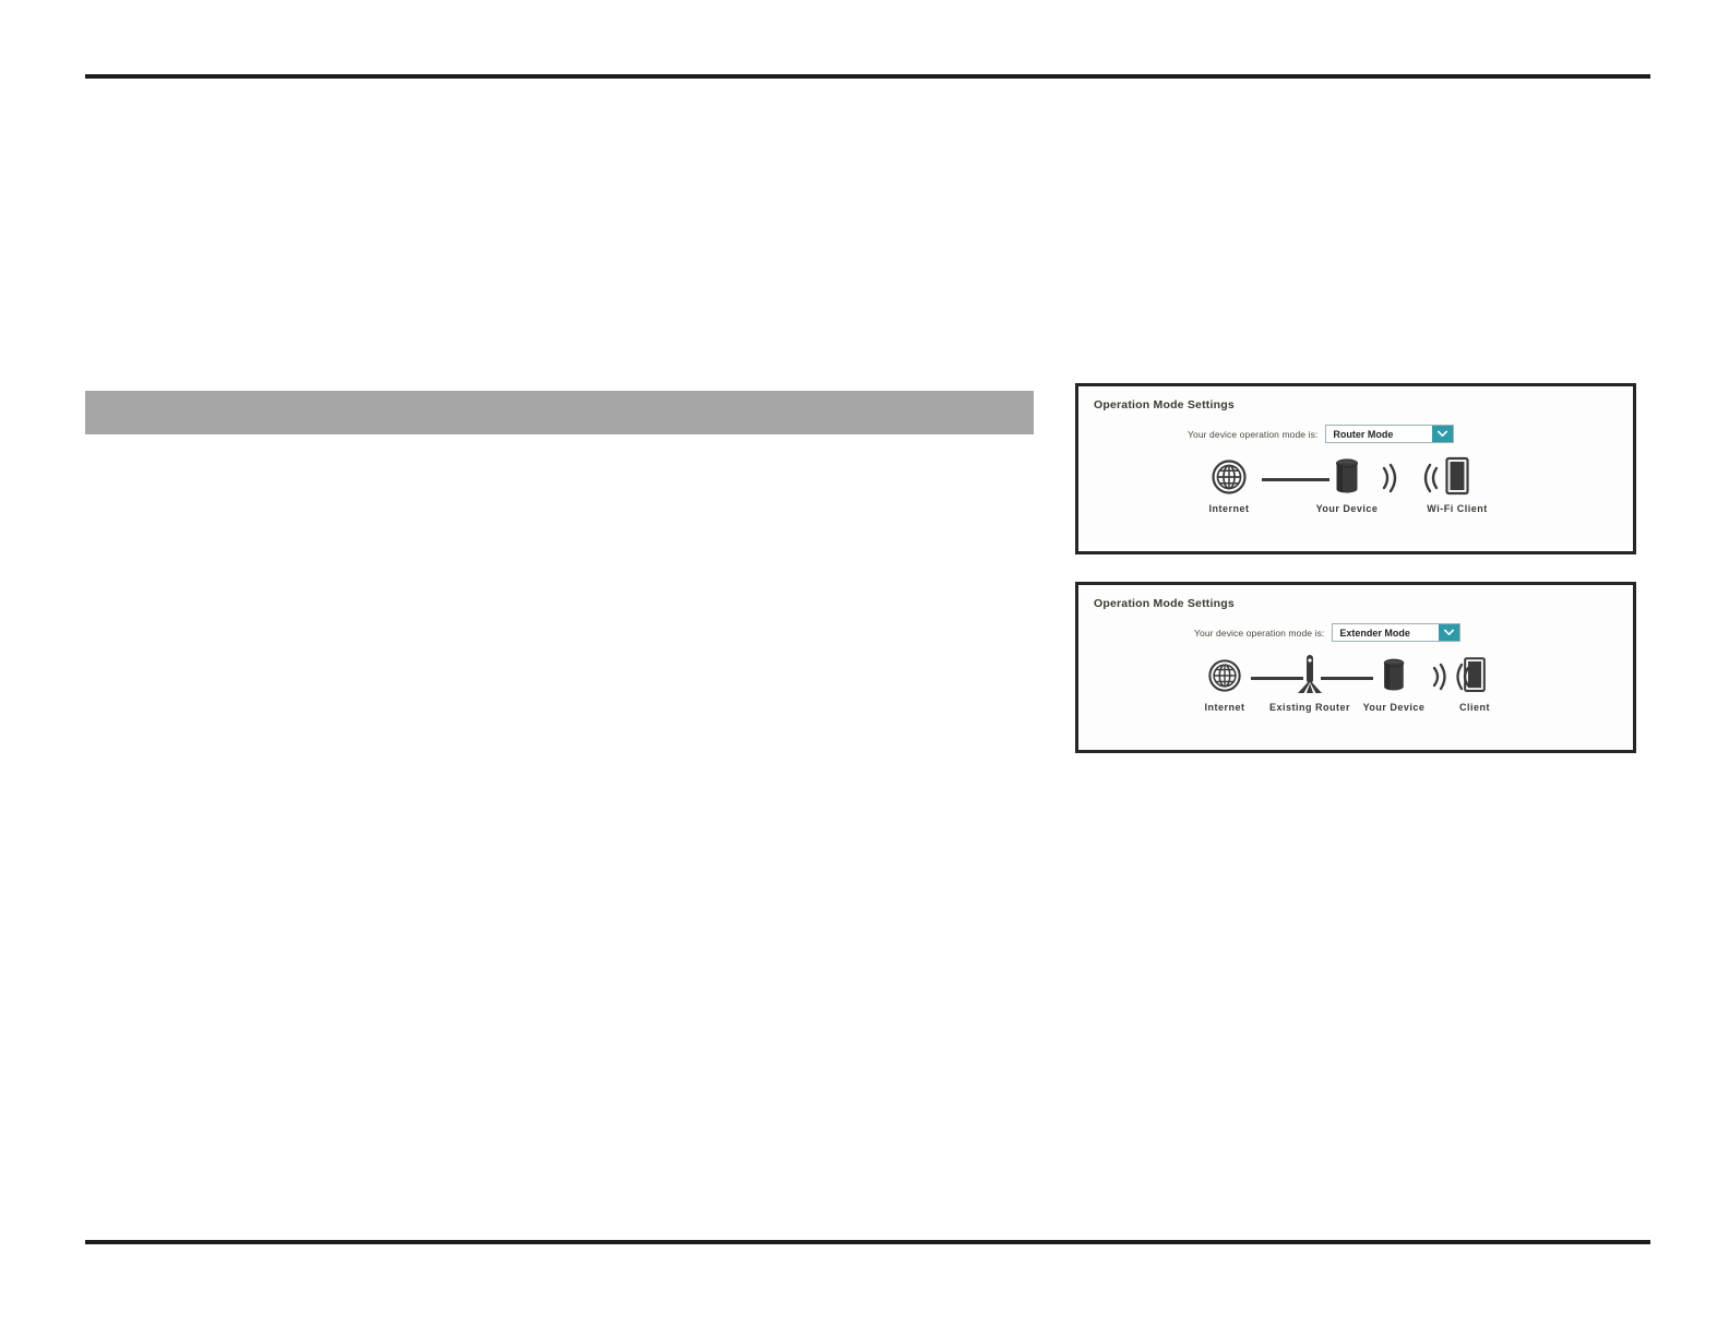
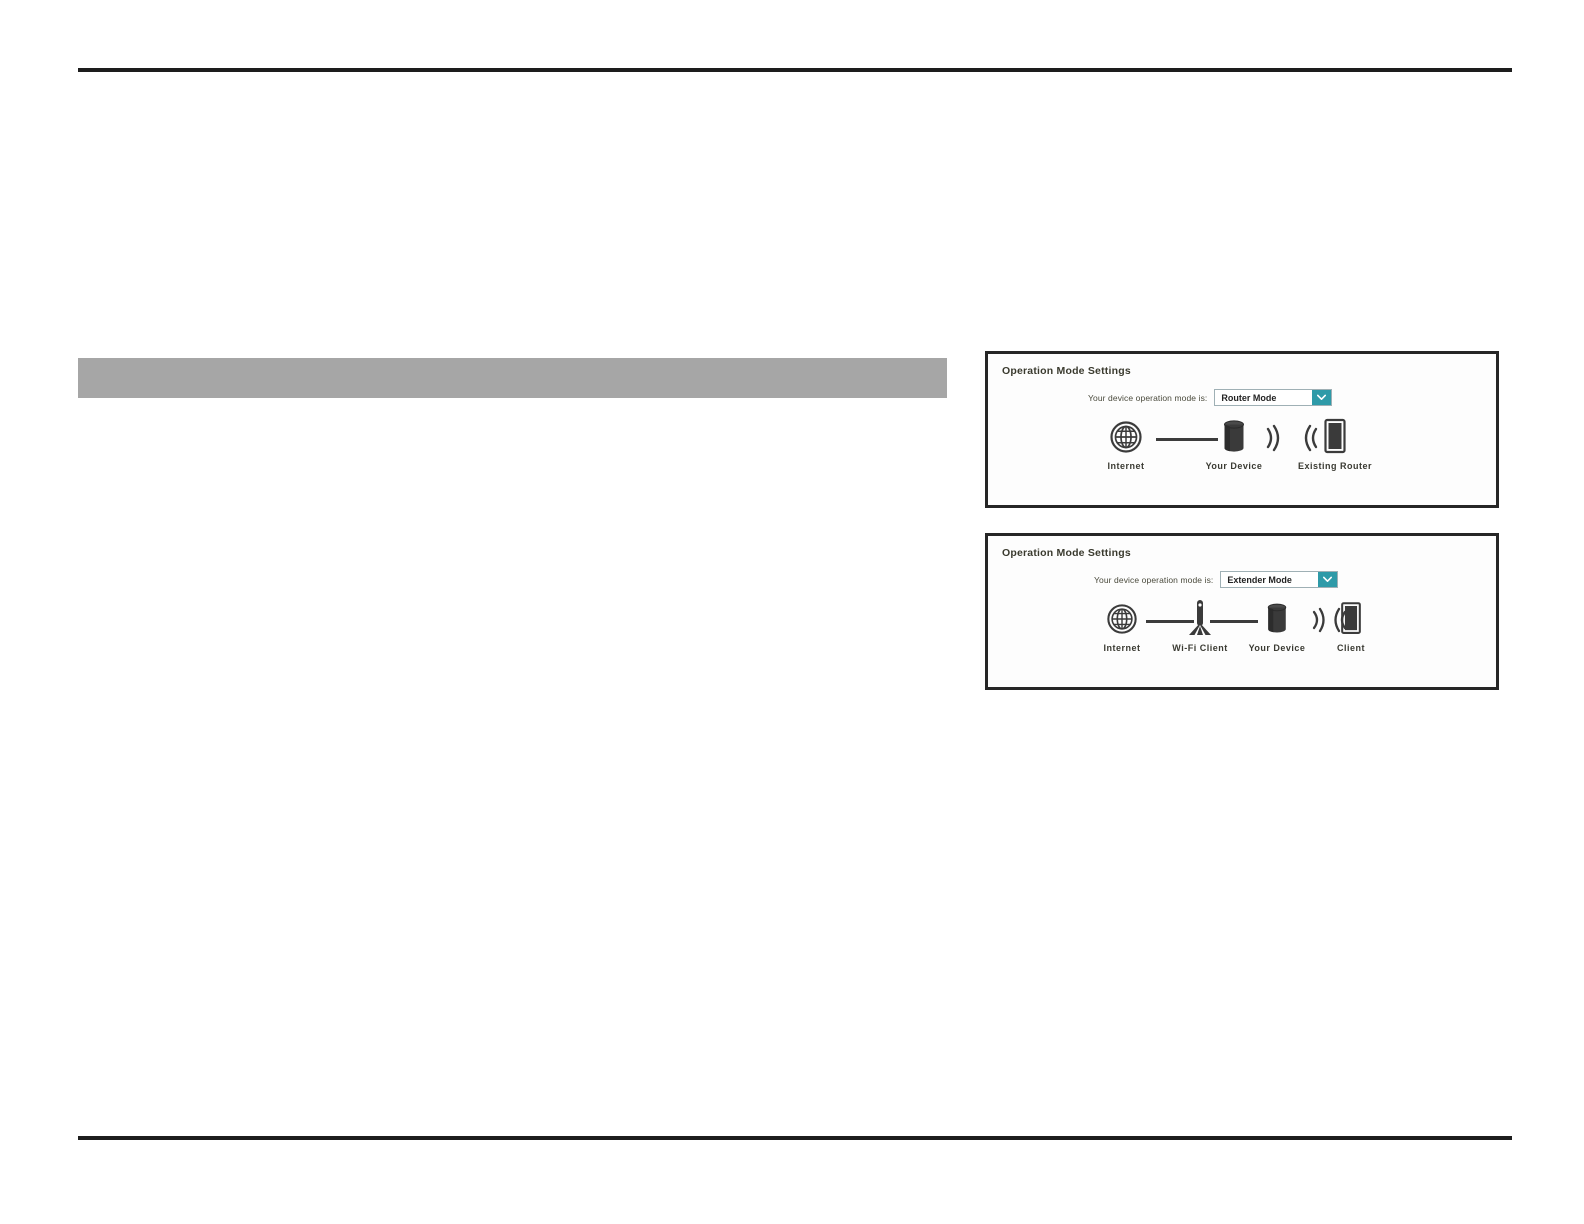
  Operation Mode Settings
  Your device operation mode is:
  Router Mode
  Internet
  Your Device
- Wi-Fi Client
+ Existing Router
  Operation Mode Settings
  Your device operation mode is:
  Extender Mode
  Internet
- Existing Router
+ Wi-Fi Client
  Your Device
  Client
